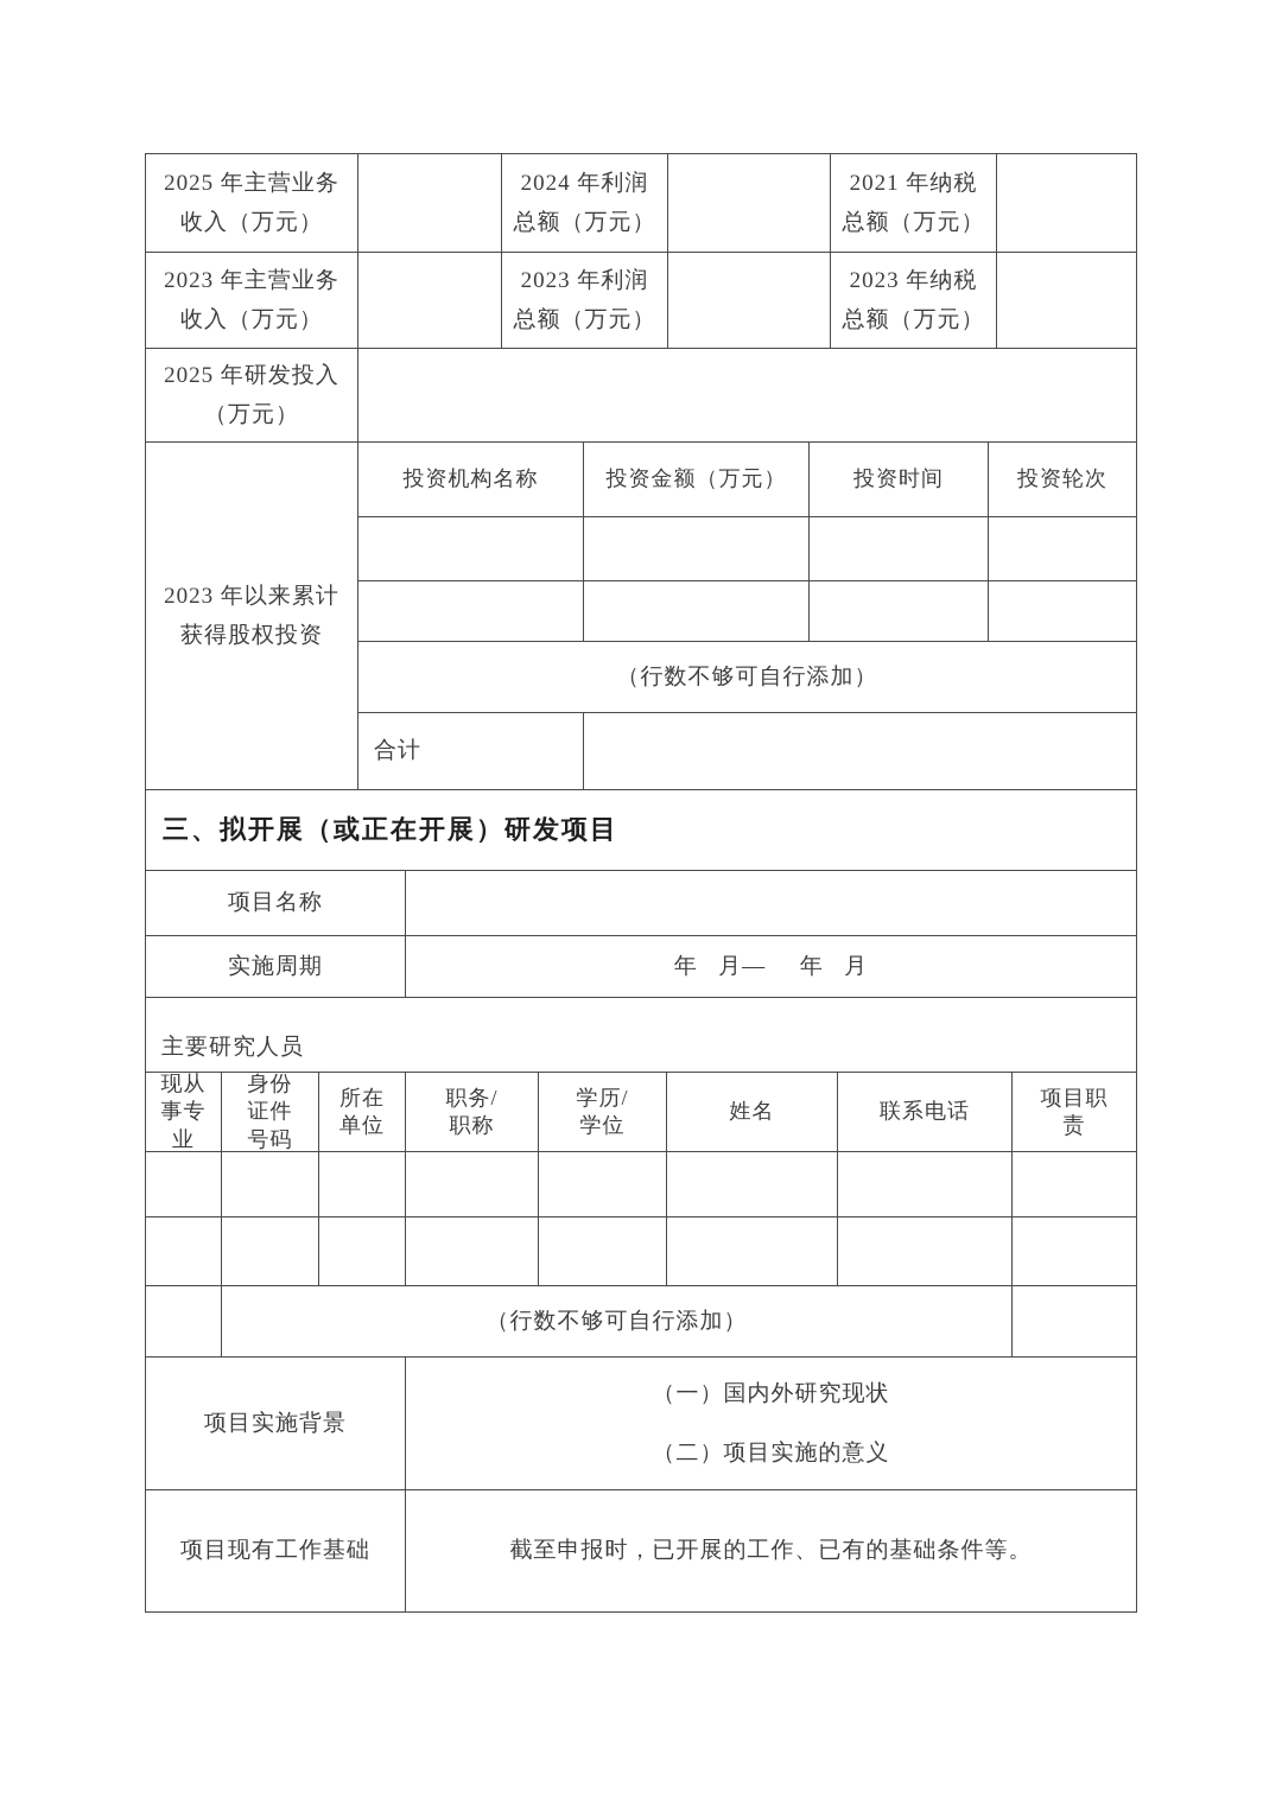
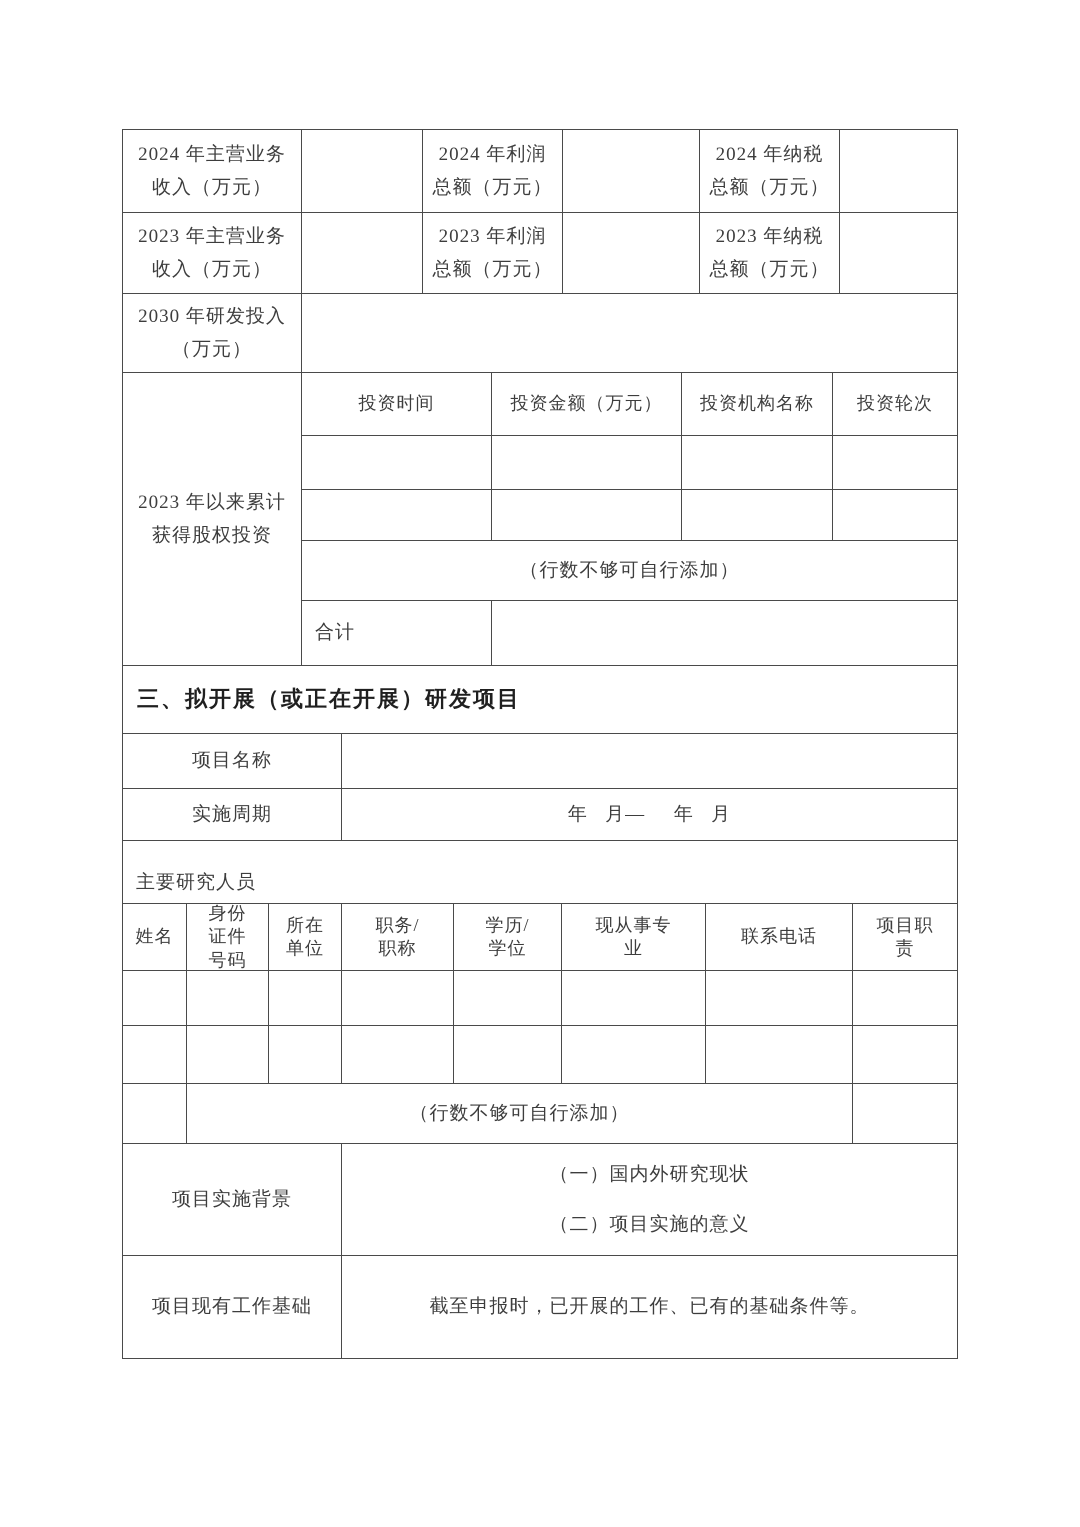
- 2025 年主营业务收入（万元）
+ 2024 年主营业务收入（万元）
  2024 年利润总额（万元）
- 2021 年纳税总额（万元）
+ 2024 年纳税总额（万元）
  2023 年主营业务收入（万元）
  2023 年利润总额（万元）
  2023 年纳税总额（万元）
- 2025 年研发投入（万元）
+ 2030 年研发投入（万元）
  2023 年以来累计获得股权投资
- 投资机构名称
+ 投资时间
  投资金额（万元）
- 投资时间
+ 投资机构名称
  投资轮次
  （行数不够可自行添加）
  合计
  三、拟开展（或正在开展）研发项目
  项目名称
  实施周期
  年 月— 年 月
  主要研究人员
- 现从事专业
+ 姓名
  身份证件号码
  所在单位
  职务/职称
  学历/学位
- 姓名
+ 现从事专业
  联系电话
  项目职责
  （行数不够可自行添加）
  项目实施背景
  （一）国内外研究现状
  （二）项目实施的意义
  项目现有工作基础
  截至申报时，已开展的工作、已有的基础条件等。
